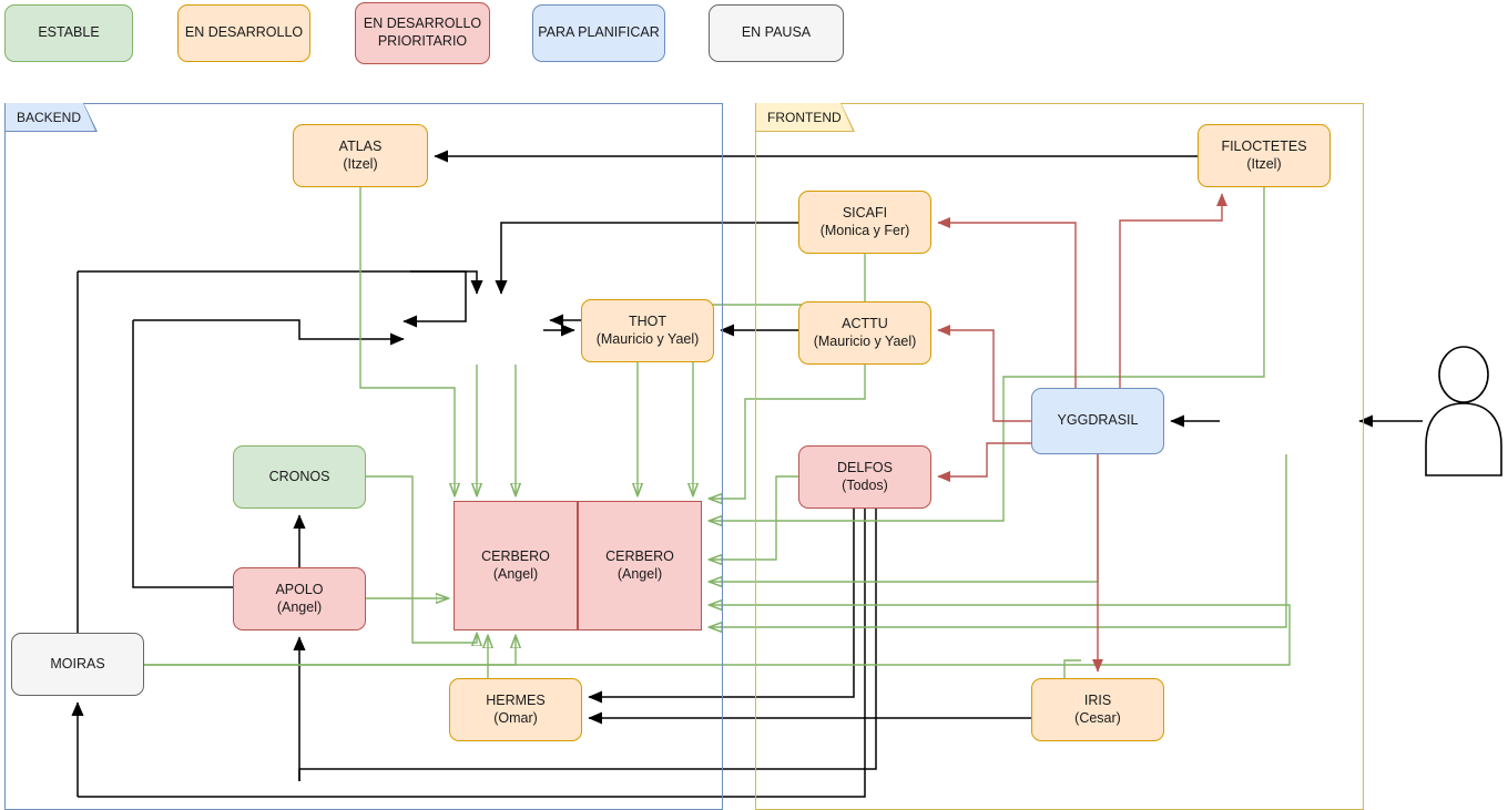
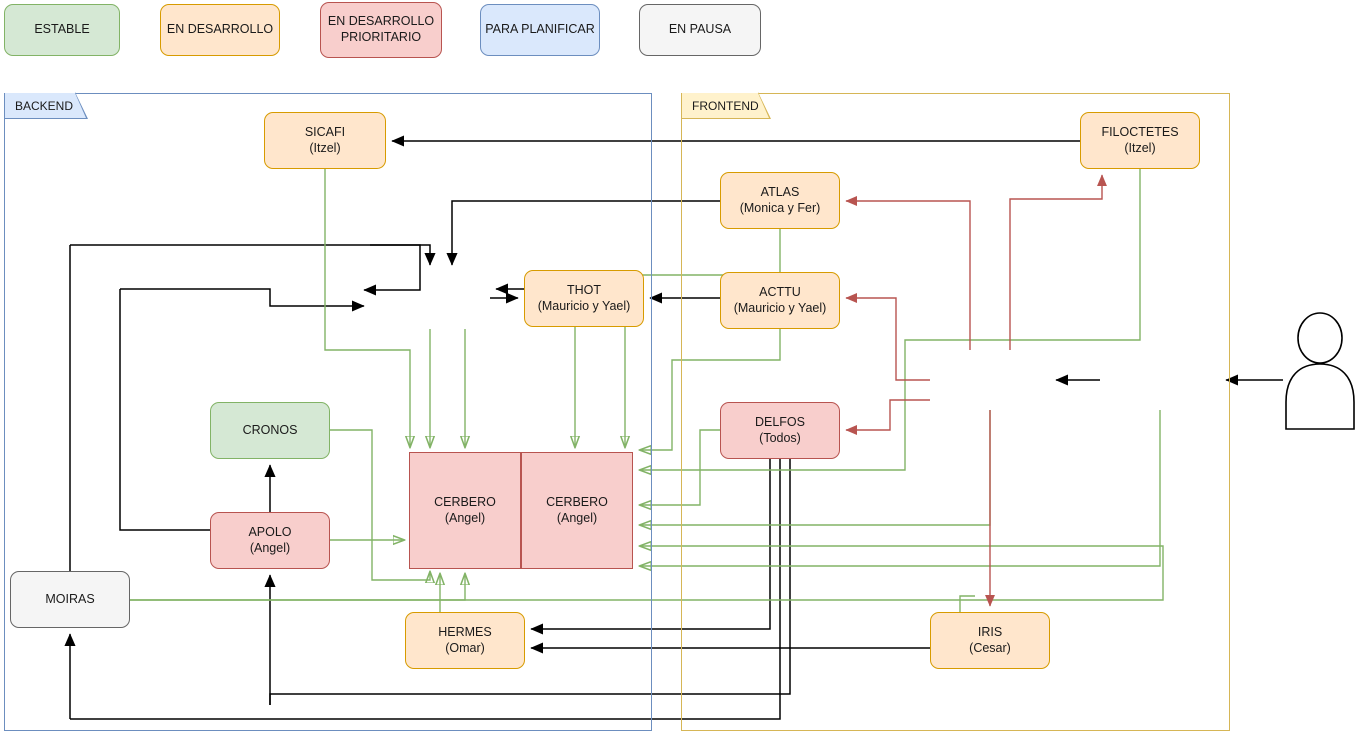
  BACKEND
  FRONTEND
  ESTABLE
  EN DESARROLLO
  EN DESARROLLO PRIORITARIO
  PARA PLANIFICAR
  EN PAUSA
- ATLAS
+ SICAFI
  (Itzel)
  FILOCTETES
  (Itzel)
- SICAFI
+ ATLAS
  (Monica y Fer)
  THOT
  (Mauricio y Yael)
  ACTTU
  (Mauricio y Yael)
- YGGDRASIL
  CRONOS
  DELFOS
  (Todos)
  CERBERO
  (Angel)
  CERBERO
  (Angel)
  APOLO
  (Angel)
  MOIRAS
  HERMES
  (Omar)
  IRIS
  (Cesar)
